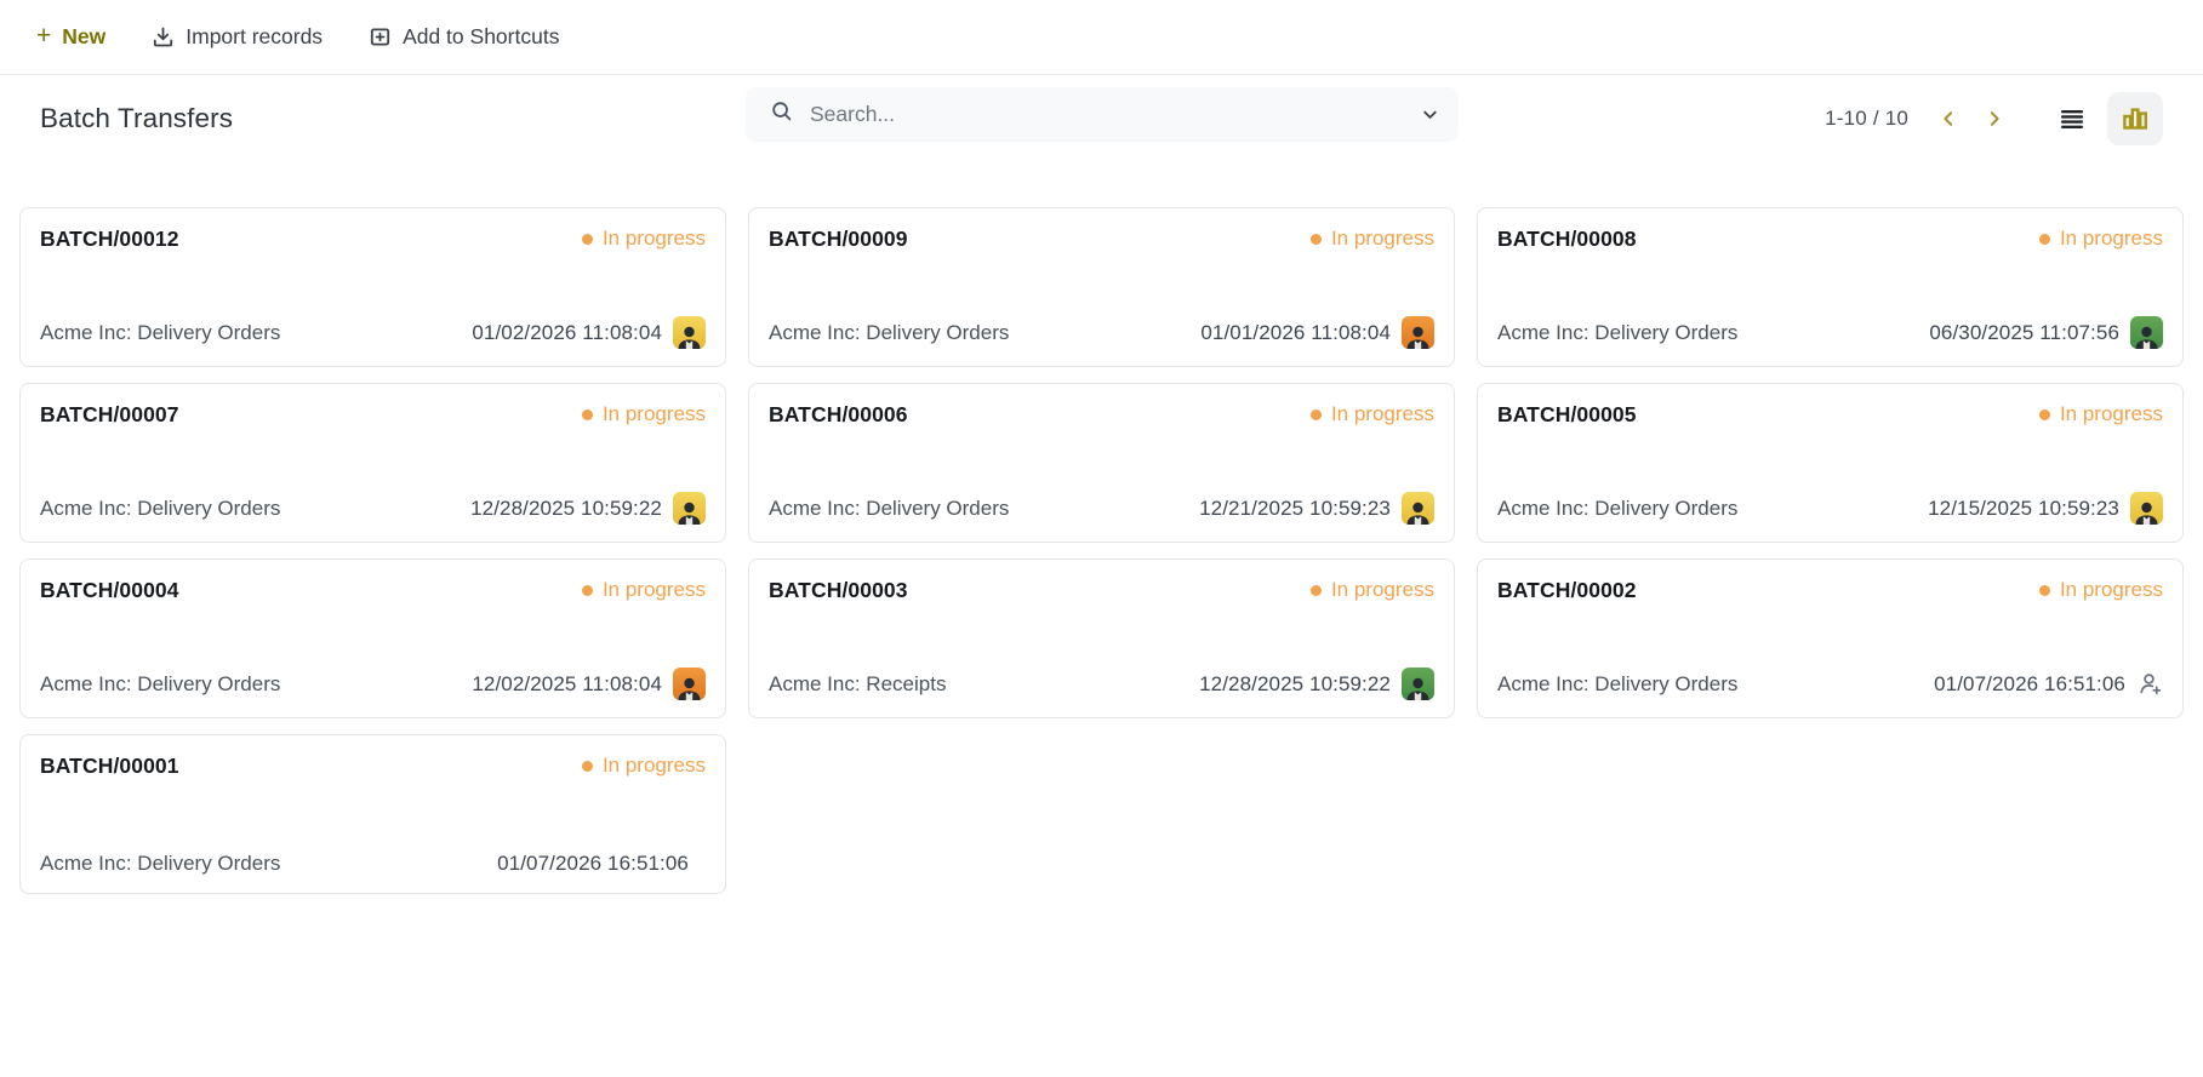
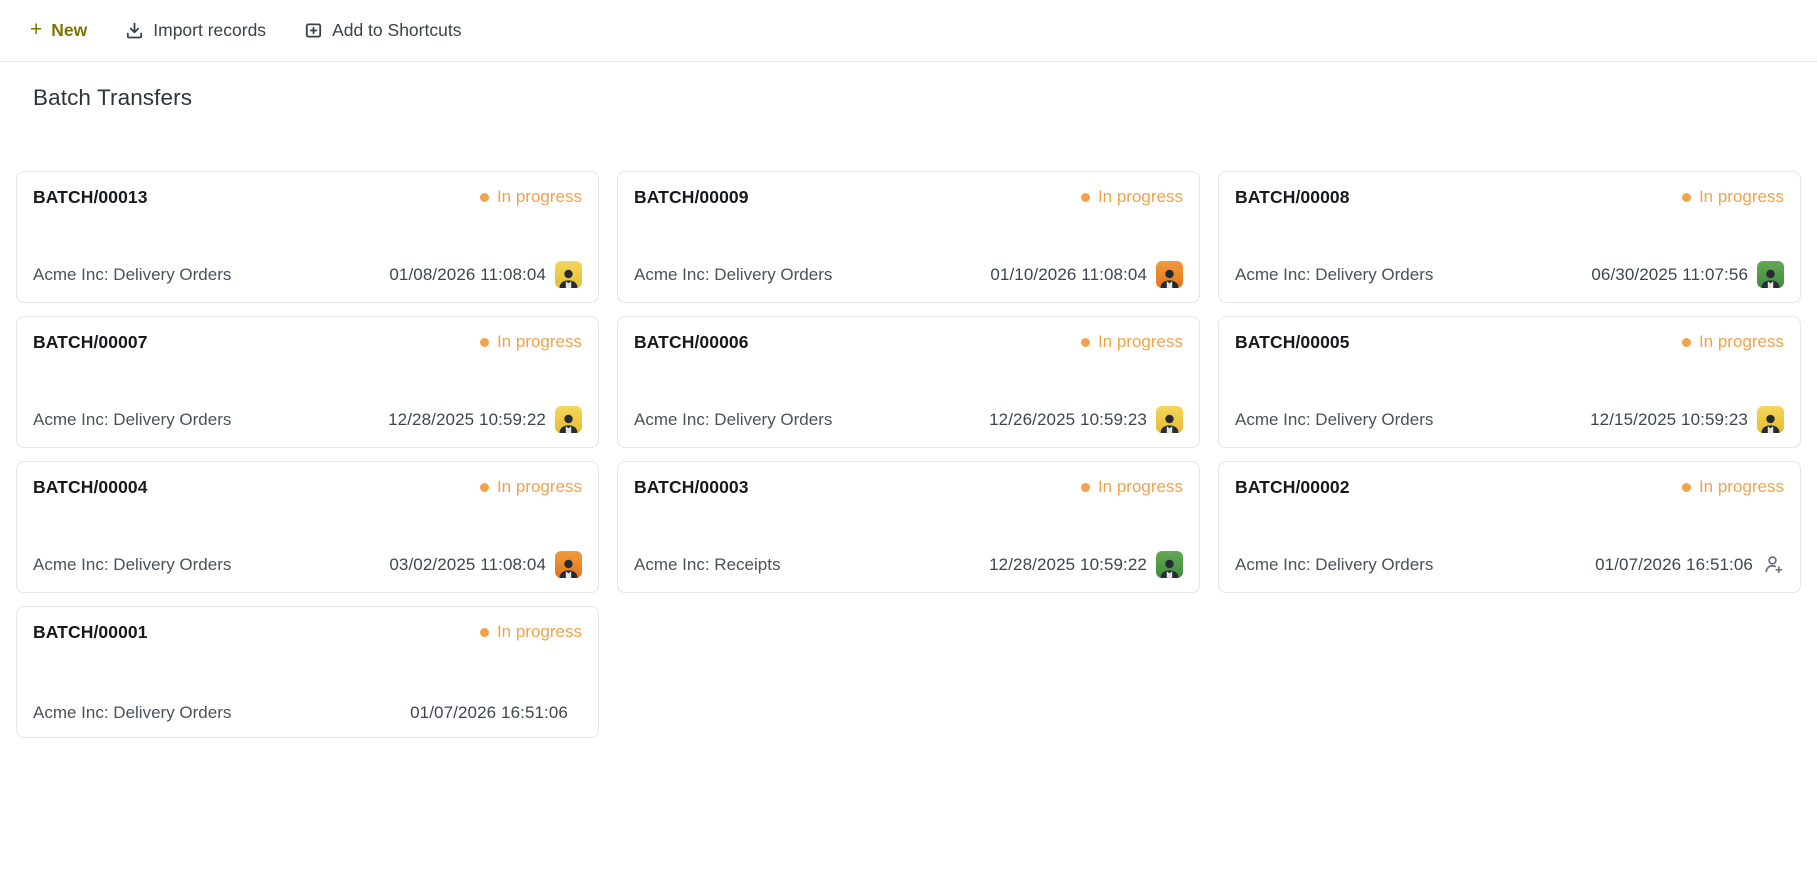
  +
  New
  Import records
  Add to Shortcuts
  Batch Transfers
- Search...
- 1-10 / 10
- BATCH/00012
+ BATCH/00013
  In progress
  Acme Inc: Delivery Orders
- 01/02/2026 11:08:04
+ 01/08/2026 11:08:04
  BATCH/00009
  In progress
  Acme Inc: Delivery Orders
- 01/01/2026 11:08:04
+ 01/10/2026 11:08:04
  BATCH/00008
  In progress
  Acme Inc: Delivery Orders
  06/30/2025 11:07:56
  BATCH/00007
  In progress
  Acme Inc: Delivery Orders
  12/28/2025 10:59:22
  BATCH/00006
  In progress
  Acme Inc: Delivery Orders
- 12/21/2025 10:59:23
+ 12/26/2025 10:59:23
  BATCH/00005
  In progress
  Acme Inc: Delivery Orders
  12/15/2025 10:59:23
  BATCH/00004
  In progress
  Acme Inc: Delivery Orders
- 12/02/2025 11:08:04
+ 03/02/2025 11:08:04
  BATCH/00003
  In progress
  Acme Inc: Receipts
  12/28/2025 10:59:22
  BATCH/00002
  In progress
  Acme Inc: Delivery Orders
  01/07/2026 16:51:06
  BATCH/00001
  In progress
  Acme Inc: Delivery Orders
  01/07/2026 16:51:06
